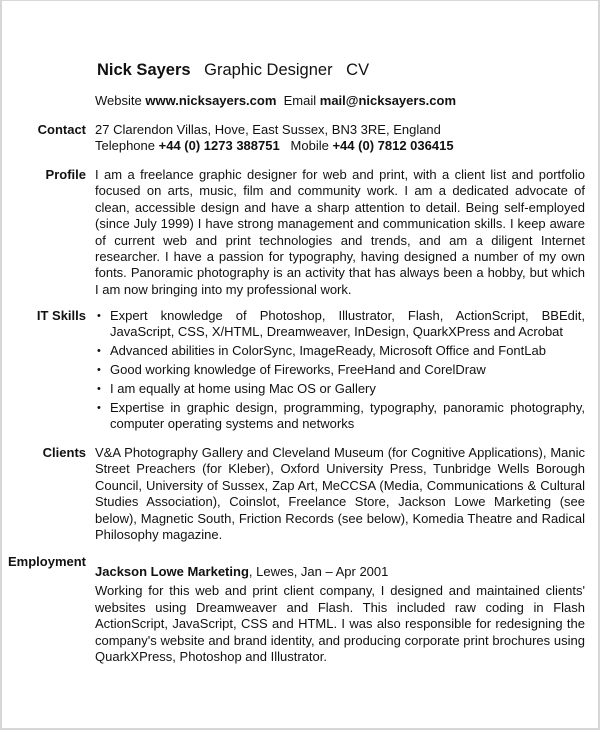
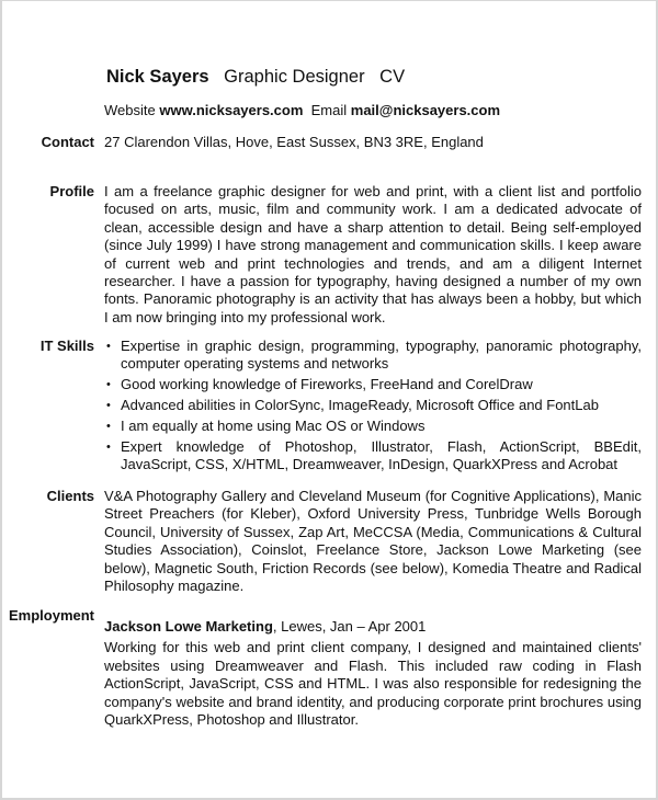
  Nick Sayers Graphic Designer CV
  Website www.nicksayers.com Email mail@nicksayers.com
  Contact
  27 Clarendon Villas, Hove, East Sussex, BN3 3RE, England
- Telephone +44 (0) 1273 388751 Mobile +44 (0) 7812 036415
  Profile
  I am a freelance graphic designer for web and print, with a client list and portfolio focused on arts, music, film and community work. I am a dedicated advocate of clean, accessible design and have a sharp attention to detail. Being self-employed (since July 1999) I have strong management and communication skills. I keep aware of current web and print technologies and trends, and am a diligent Internet researcher. I have a passion for typography, having designed a number of my own fonts. Panoramic photography is an activity that has always been a hobby, but which I am now bringing into my professional work.
  IT Skills
  •
- Expert knowledge of Photoshop, Illustrator, Flash, ActionScript, BBEdit, JavaScript, CSS, X/HTML, Dreamweaver, InDesign, QuarkXPress and Acrobat
+ Expertise in graphic design, programming, typography, panoramic photography, computer operating systems and networks
  •
- Advanced abilities in ColorSync, ImageReady, Microsoft Office and FontLab
+ Good working knowledge of Fireworks, FreeHand and CorelDraw
  •
- Good working knowledge of Fireworks, FreeHand and CorelDraw
+ Advanced abilities in ColorSync, ImageReady, Microsoft Office and FontLab
  •
- I am equally at home using Mac OS or Gallery
+ I am equally at home using Mac OS or Windows
  •
- Expertise in graphic design, programming, typography, panoramic photography, computer operating systems and networks
+ Expert knowledge of Photoshop, Illustrator, Flash, ActionScript, BBEdit, JavaScript, CSS, X/HTML, Dreamweaver, InDesign, QuarkXPress and Acrobat
  Clients
  V&A Photography Gallery and Cleveland Museum (for Cognitive Applications), Manic Street Preachers (for Kleber), Oxford University Press, Tunbridge Wells Borough Council, University of Sussex, Zap Art, MeCCSA (Media, Communications & Cultural Studies Association), Coinslot, Freelance Store, Jackson Lowe Marketing (see below), Magnetic South, Friction Records (see below), Komedia Theatre and Radical Philosophy magazine.
  Employment
  Jackson Lowe Marketing, Lewes, Jan – Apr 2001
  Working for this web and print client company, I designed and maintained clients' websites using Dreamweaver and Flash. This included raw coding in Flash ActionScript, JavaScript, CSS and HTML. I was also responsible for redesigning the company's website and brand identity, and producing corporate print brochures using QuarkXPress, Photoshop and Illustrator.
